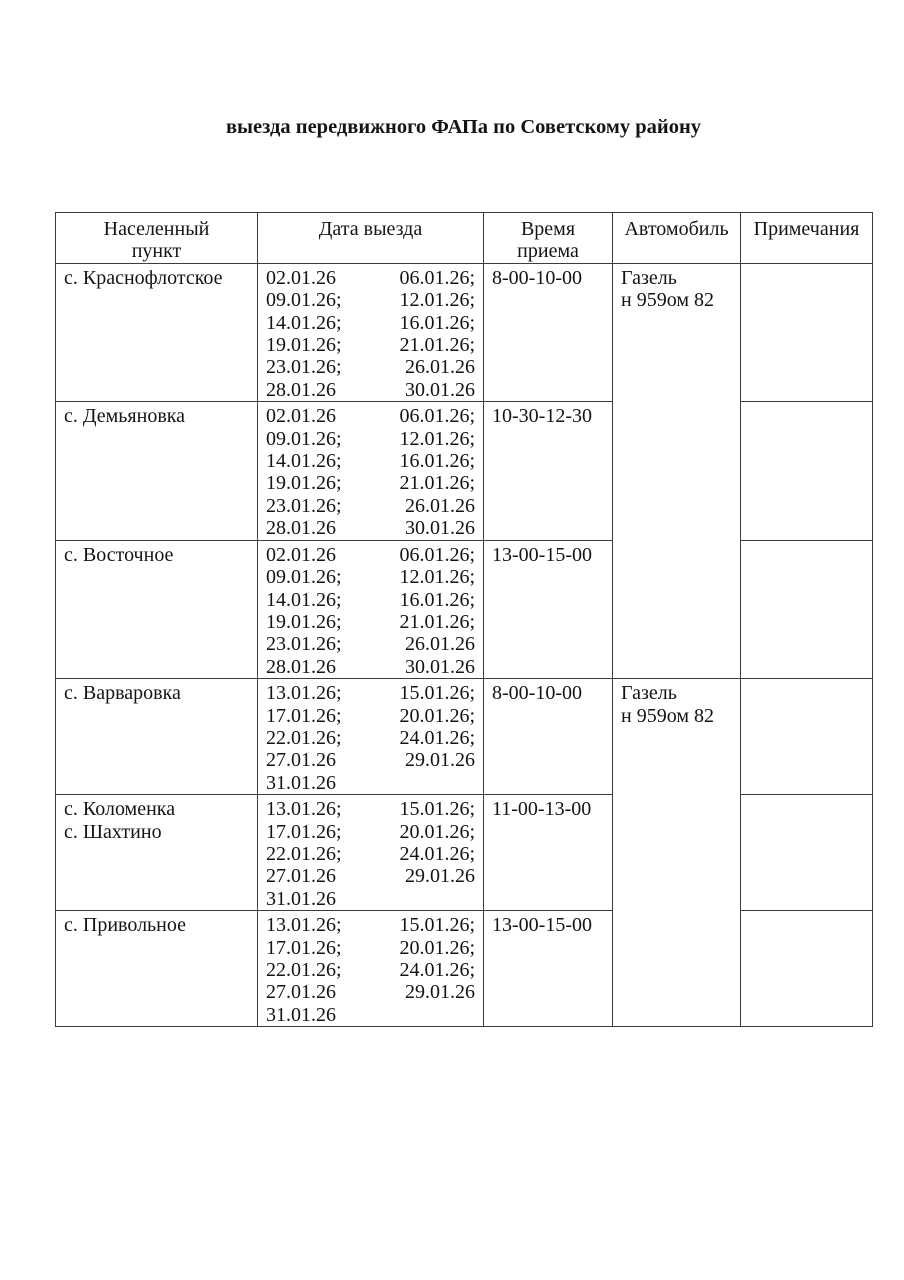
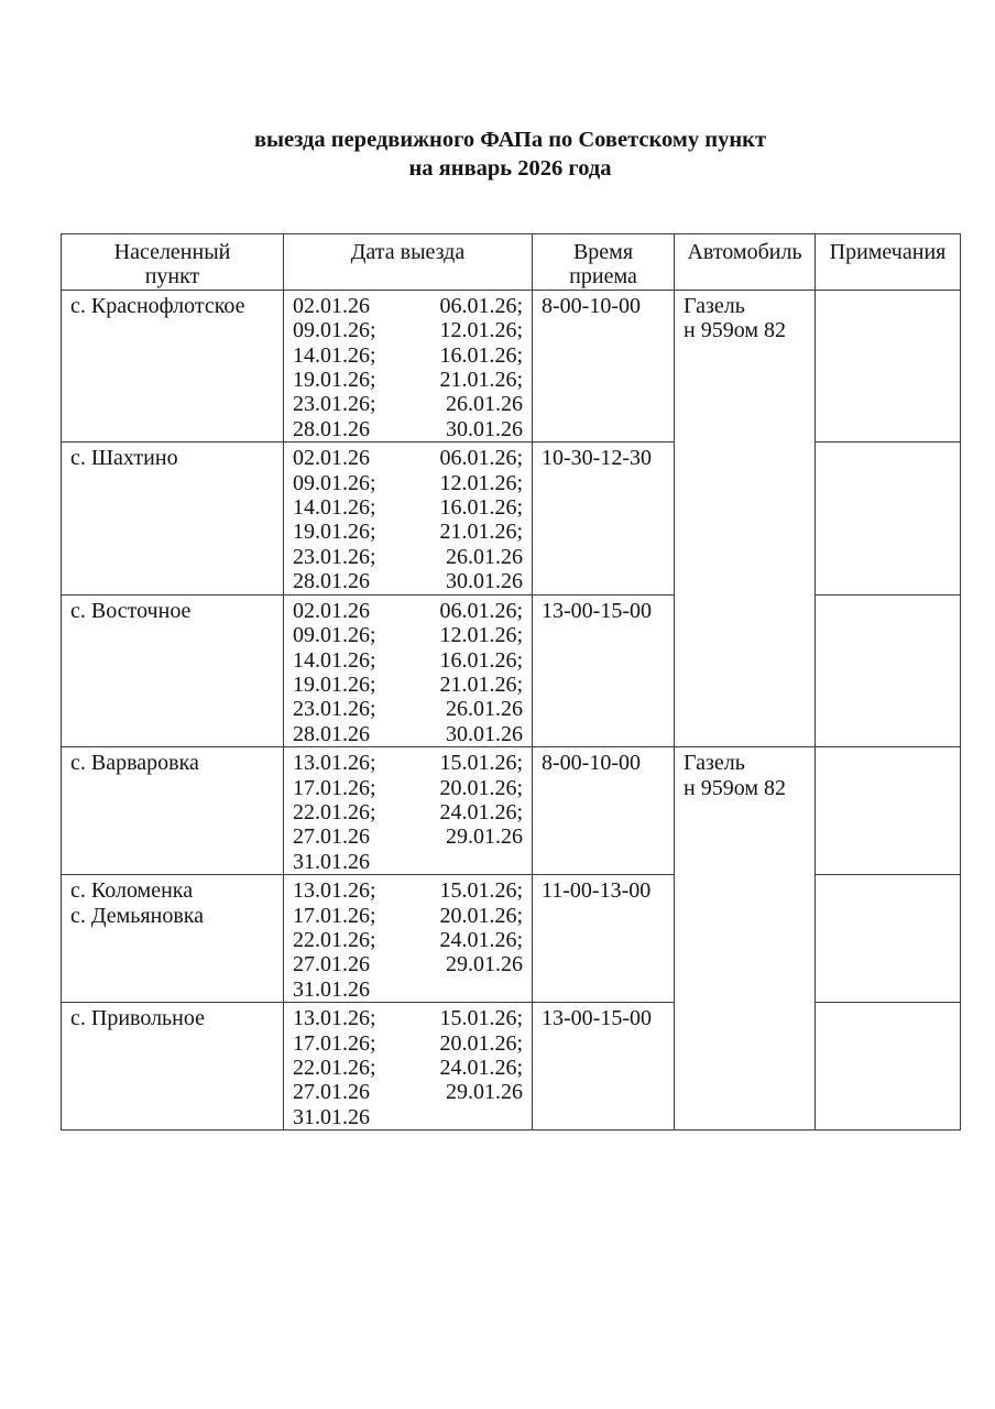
- выезда передвижного ФАПа по Советскому району
+ выезда передвижного ФАПа по Советскому пункт
+ на январь 2026 года
  Населенный пункт	Дата выезда	Время приема	Автомобиль	Примечания
  с. Краснофлотское	02.01.26 06.01.26; 09.01.26; 12.01.26; 14.01.26; 16.01.26; 19.01.26; 21.01.26; 23.01.26; 26.01.26 28.01.26 30.01.26	8-00-10-00	Газель н 959ом 82
- с. Демьяновка	02.01.26 06.01.26; 09.01.26; 12.01.26; 14.01.26; 16.01.26; 19.01.26; 21.01.26; 23.01.26; 26.01.26 28.01.26 30.01.26	10-30-12-30
+ с. Шахтино	02.01.26 06.01.26; 09.01.26; 12.01.26; 14.01.26; 16.01.26; 19.01.26; 21.01.26; 23.01.26; 26.01.26 28.01.26 30.01.26	10-30-12-30
  с. Восточное	02.01.26 06.01.26; 09.01.26; 12.01.26; 14.01.26; 16.01.26; 19.01.26; 21.01.26; 23.01.26; 26.01.26 28.01.26 30.01.26	13-00-15-00
  с. Варваровка	13.01.26; 15.01.26; 17.01.26; 20.01.26; 22.01.26; 24.01.26; 27.01.26 29.01.26 31.01.26	8-00-10-00	Газель н 959ом 82
- с. Коломенка с. Шахтино	13.01.26; 15.01.26; 17.01.26; 20.01.26; 22.01.26; 24.01.26; 27.01.26 29.01.26 31.01.26	11-00-13-00
+ с. Коломенка с. Демьяновка	13.01.26; 15.01.26; 17.01.26; 20.01.26; 22.01.26; 24.01.26; 27.01.26 29.01.26 31.01.26	11-00-13-00
  с. Привольное	13.01.26; 15.01.26; 17.01.26; 20.01.26; 22.01.26; 24.01.26; 27.01.26 29.01.26 31.01.26	13-00-15-00
